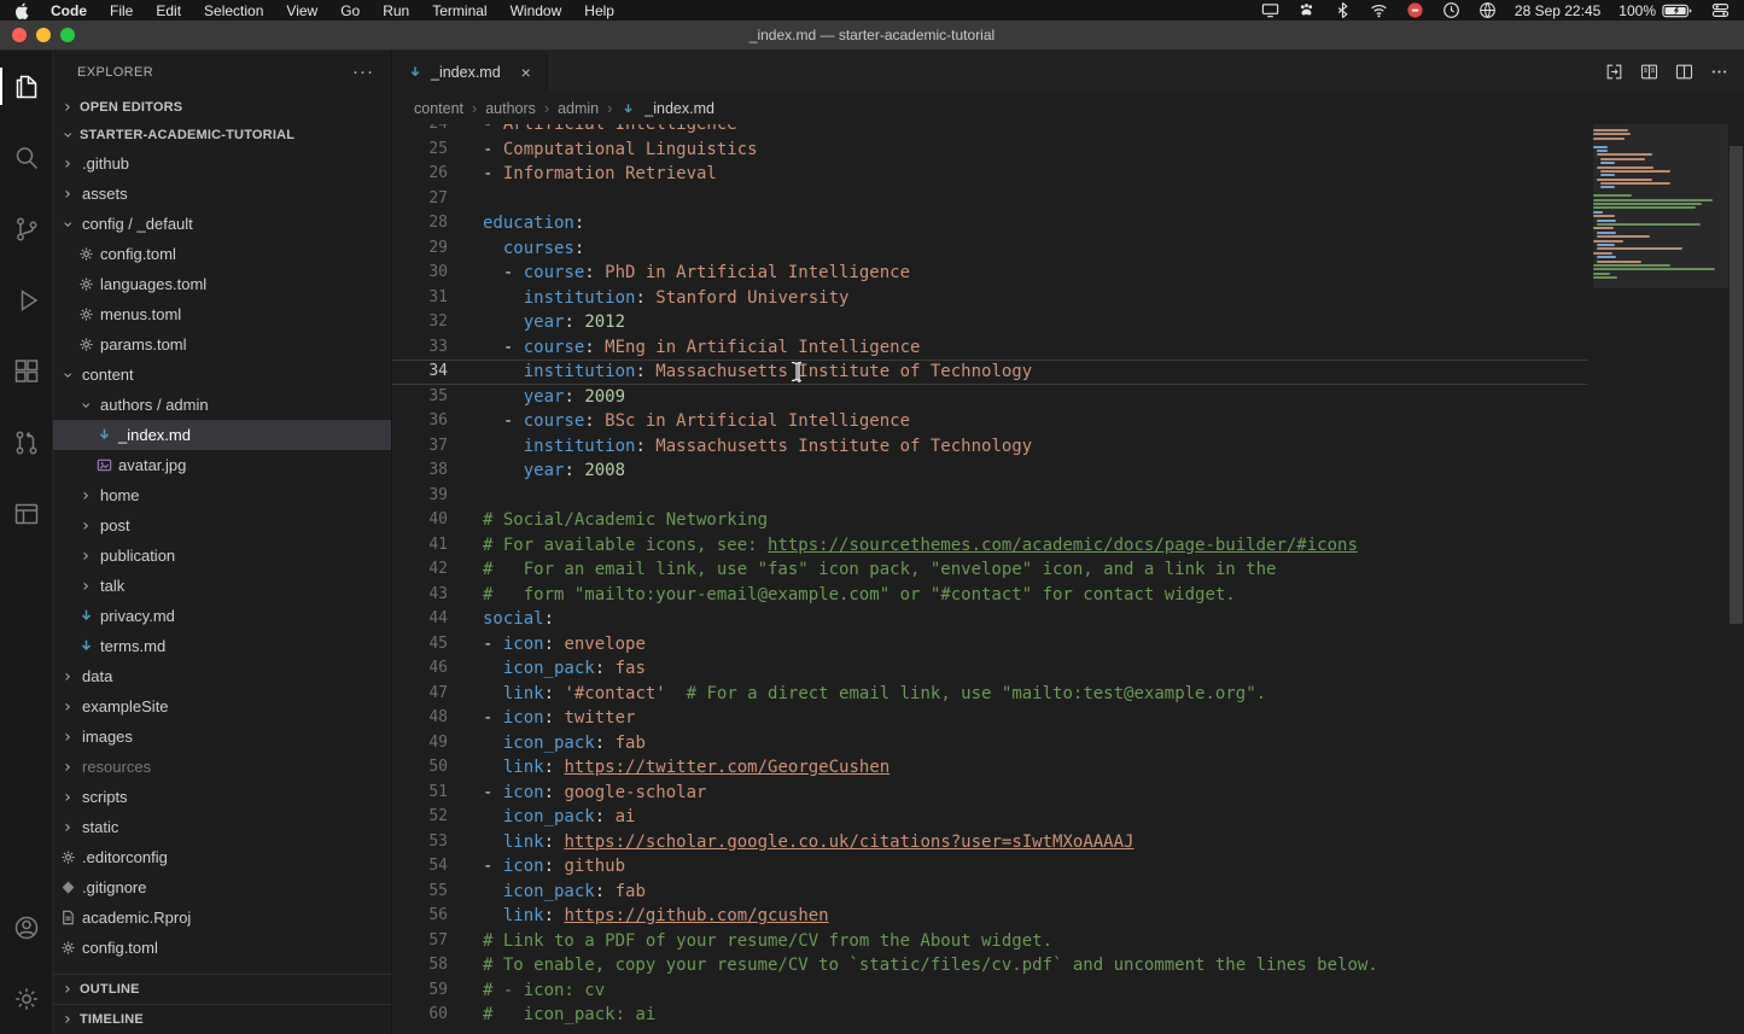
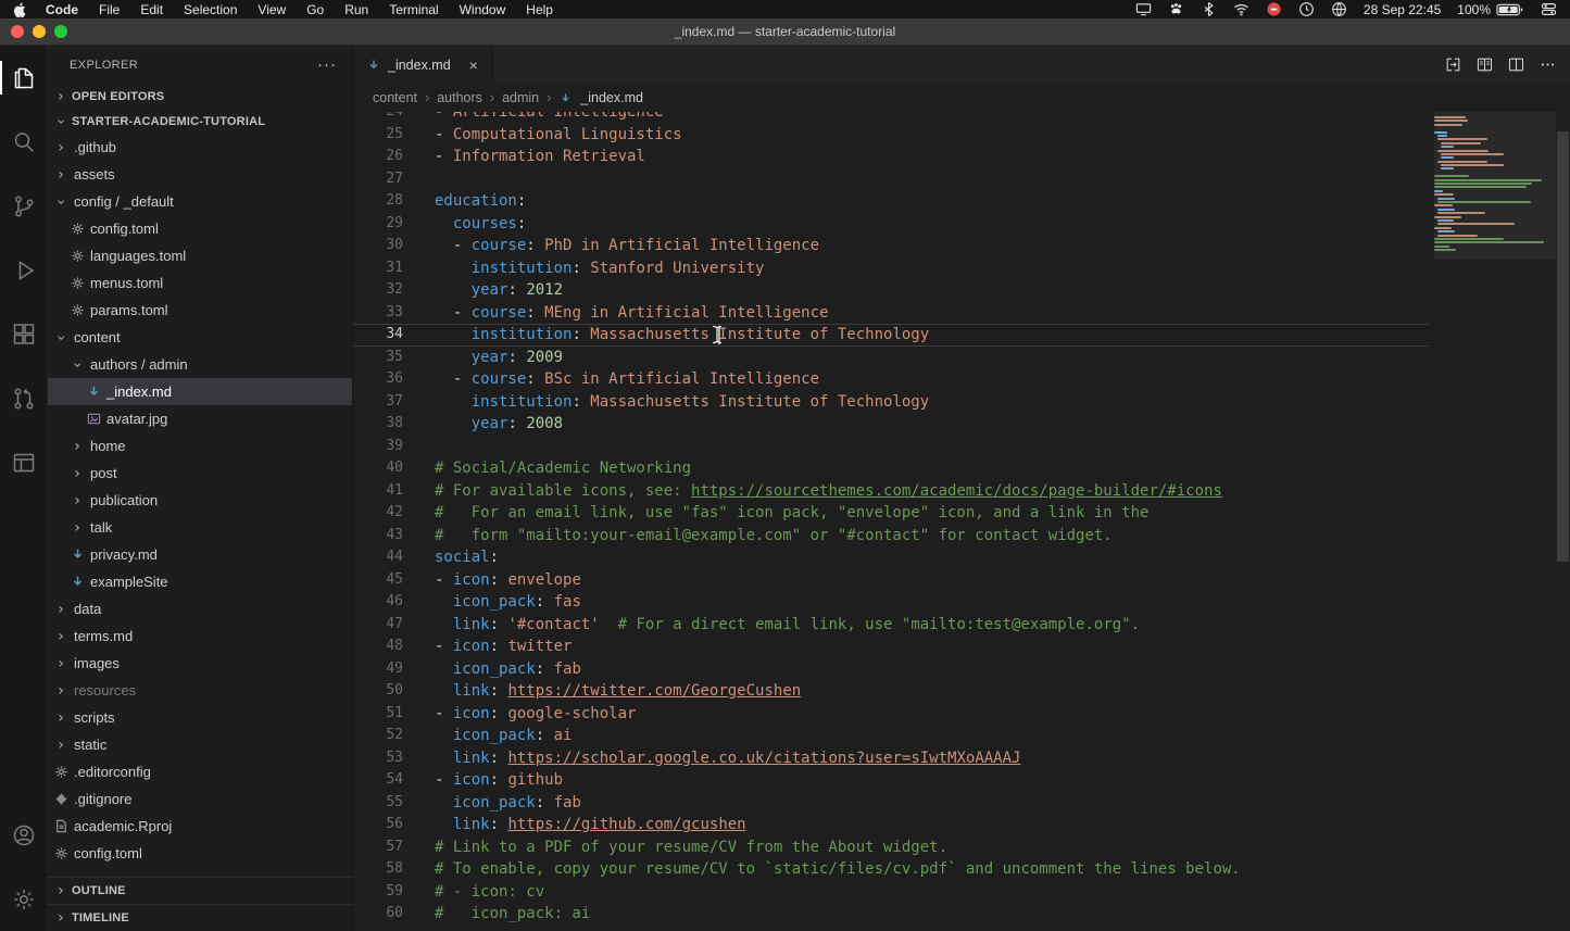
  Code
  File
  Edit
  Selection
  View
  Go
  Run
  Terminal
  Window
  Help
  28 Sep 22:45
  100%
  _index.md — starter-academic-tutorial
  EXPLORER
  ···
  ›
  OPEN EDITORS
  STARTER-ACADEMIC-TUTORIAL
  ›
  .github
  ›
  assets
  config / _default
  config.toml
  languages.toml
  menus.toml
  params.toml
  content
  authors / admin
  _index.md
  avatar.jpg
  ›
  home
  ›
  post
  ›
  publication
  ›
  talk
  privacy.md
- terms.md
+ exampleSite
  ›
  data
  ›
- exampleSite
+ terms.md
  ›
  images
  ›
  resources
  ›
  scripts
  ›
  static
  .editorconfig
  .gitignore
  academic.Rproj
  config.toml
  ›
  OUTLINE
  ›
  TIMELINE
  _index.md
  ×
  content
  ›
  authors
  ›
  admin
  ›
  _index.md
  24
  - Artificial Intelligence
  25
  - Computational Linguistics
  26
  - Information Retrieval
  27
  28
  education:
  29
  courses:
  30
  - course: PhD in Artificial Intelligence
  31
  institution: Stanford University
  32
  year: 2012
  33
  - course: MEng in Artificial Intelligence
  34
  institution: Massachusetts Institute of Technology
  35
  year: 2009
  36
  - course: BSc in Artificial Intelligence
  37
  institution: Massachusetts Institute of Technology
  38
  year: 2008
  39
  40
  # Social/Academic Networking
  41
  # For available icons, see: https://sourcethemes.com/academic/docs/page-builder/#icons
  42
  # For an email link, use "fas" icon pack, "envelope" icon, and a link in the
  43
  # form "mailto:your-email@example.com" or "#contact" for contact widget.
  44
  social:
  45
  - icon: envelope
  46
  icon_pack: fas
  47
  link: '#contact' # For a direct email link, use "mailto:test@example.org".
  48
  - icon: twitter
  49
  icon_pack: fab
  50
  link: https://twitter.com/GeorgeCushen
  51
  - icon: google-scholar
  52
  icon_pack: ai
  53
  link: https://scholar.google.co.uk/citations?user=sIwtMXoAAAAJ
  54
  - icon: github
  55
  icon_pack: fab
  56
  link: https://github.com/gcushen
  57
  # Link to a PDF of your resume/CV from the About widget.
  58
  # To enable, copy your resume/CV to `static/files/cv.pdf` and uncomment the lines below.
  59
  # - icon: cv
  60
  # icon_pack: ai
